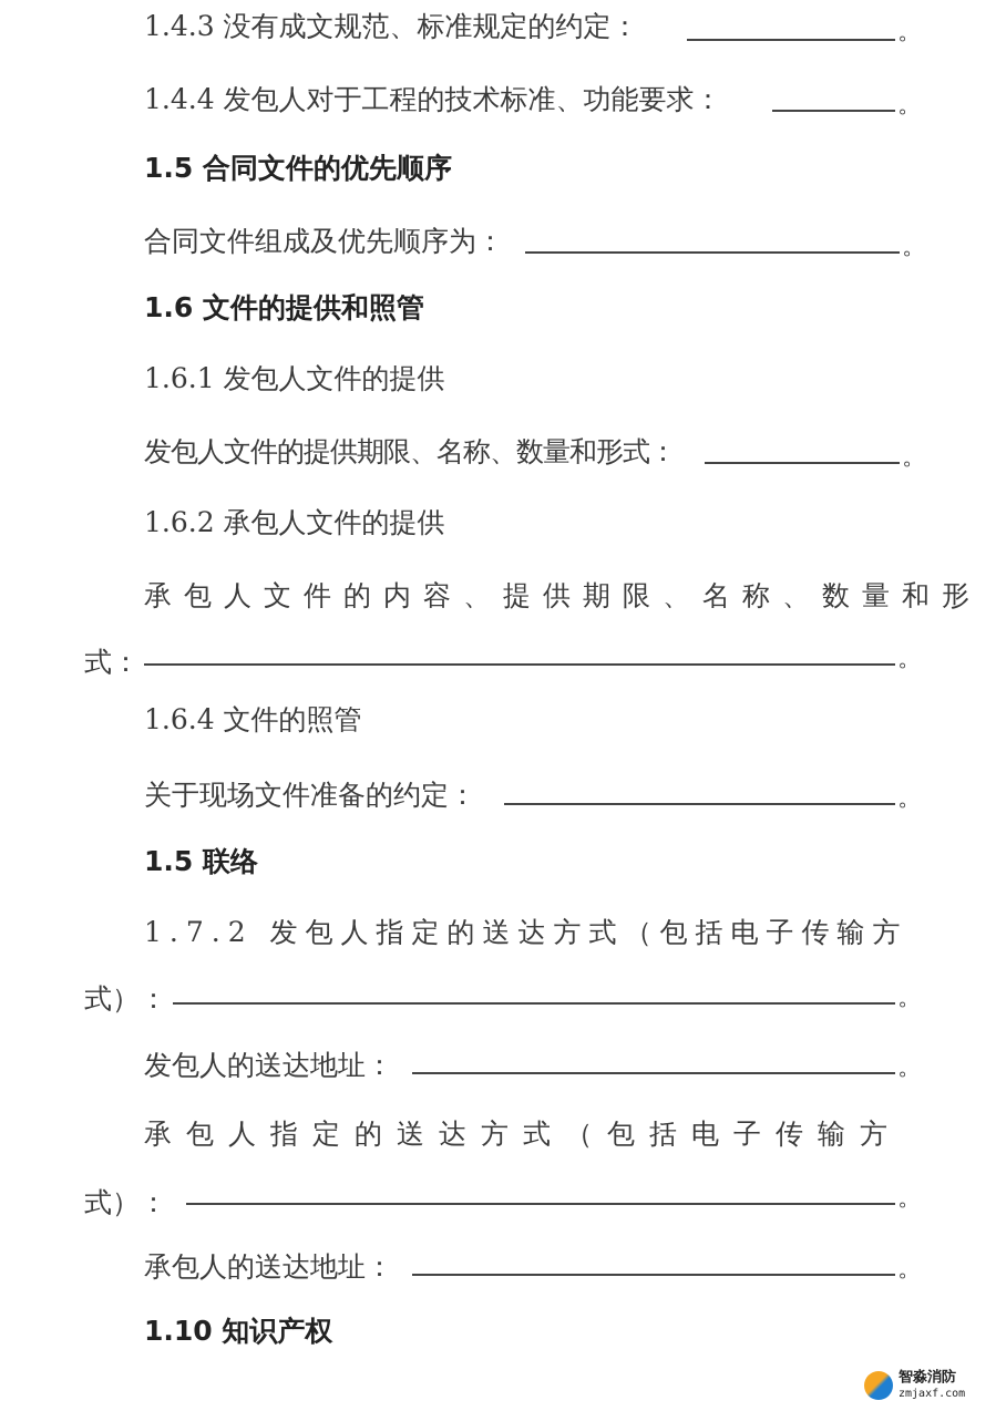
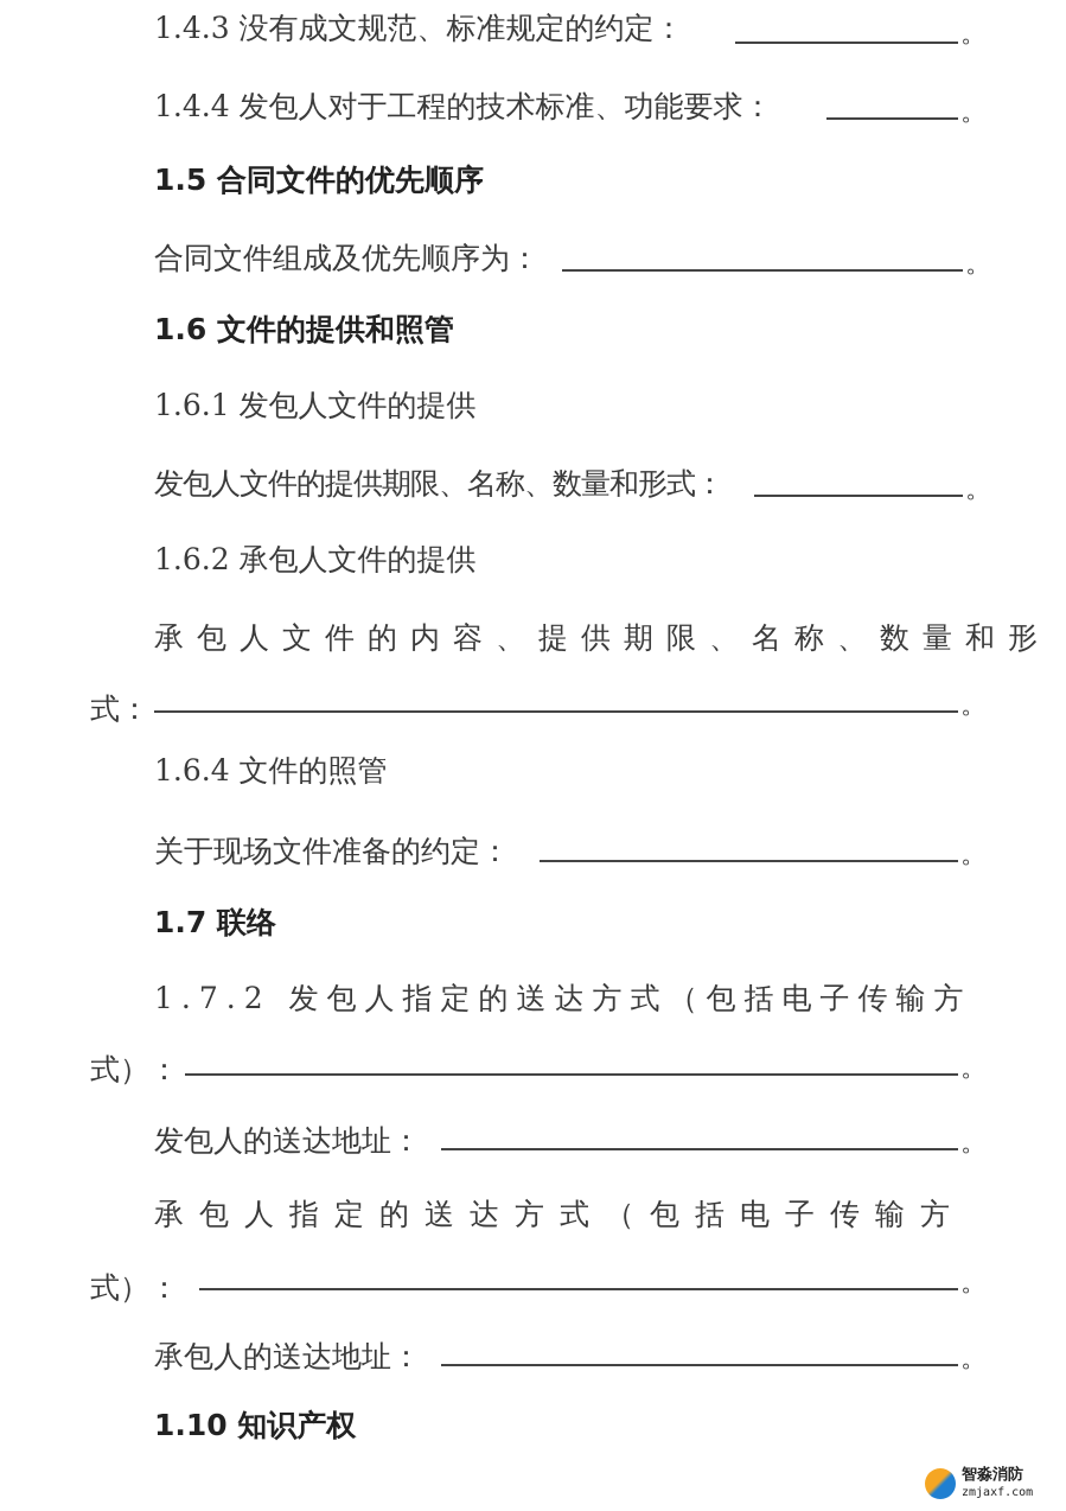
  1.4.3 没有成文规范、标准规定的约定：
  。
  1.4.4 发包人对于工程的技术标准、功能要求：
  。
  1.5 合同文件的优先顺序
  合同文件组成及优先顺序为：
  。
  1.6 文件的提供和照管
  1.6.1 发包人文件的提供
  发包人文件的提供期限、名称、数量和形式：
  。
  1.6.2 承包人文件的提供
  承包人文件的内容、提供期限、名称、数量和形
  式：
  。
  1.6.4 文件的照管
  关于现场文件准备的约定：
  。
- 1.5 联络
+ 1.7 联络
  1.7.2 发包人指定的送达方式（包括电子传输方
  式）：
  。
  发包人的送达地址：
  。
  承包人指定的送达方式（包括电子传输方
  式）：
  。
  承包人的送达地址：
  。
  1.10 知识产权
  智淼消防
  zmjaxf.com
